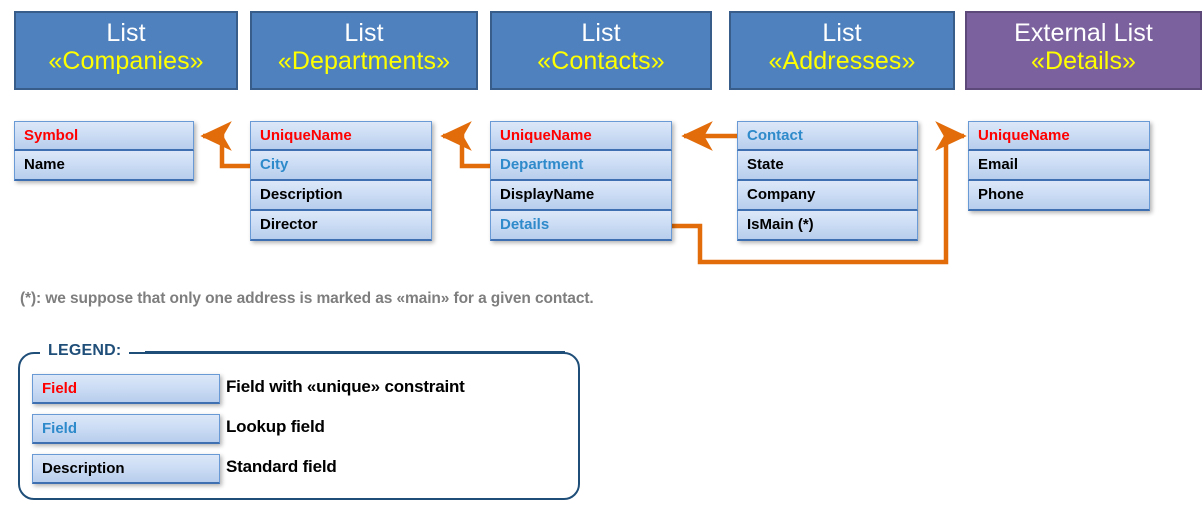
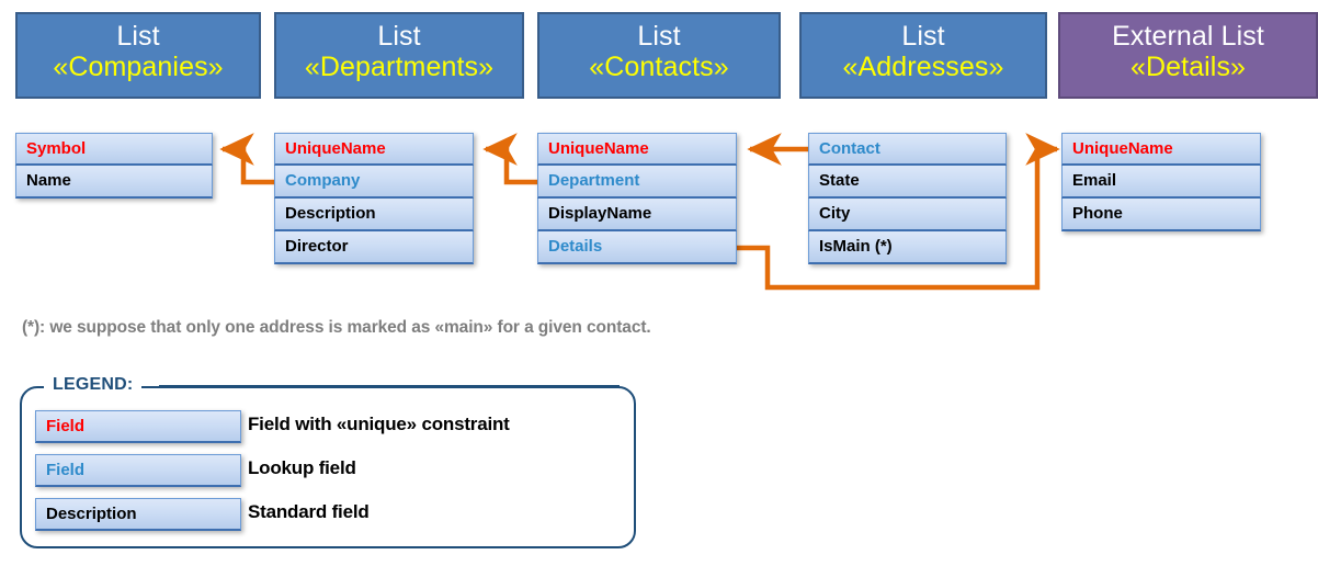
  List
  «Companies»
  List
  «Departments»
  List
  «Contacts»
  List
  «Addresses»
  External List
  «Details»
  Symbol
  Name
  UniqueName
- City
+ Company
  Description
  Director
  UniqueName
  Department
  DisplayName
  Details
  Contact
  State
- Company
+ City
  IsMain (*)
  UniqueName
  Email
  Phone
  (*): we suppose that only one address is marked as «main» for a given contact.
  LEGEND:
  Field
  Field with «unique» constraint
  Field
  Lookup field
  Description
  Standard field
